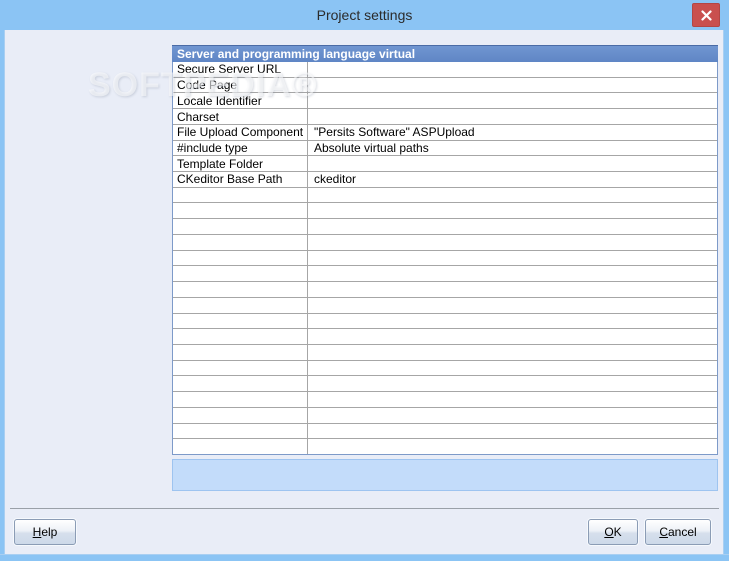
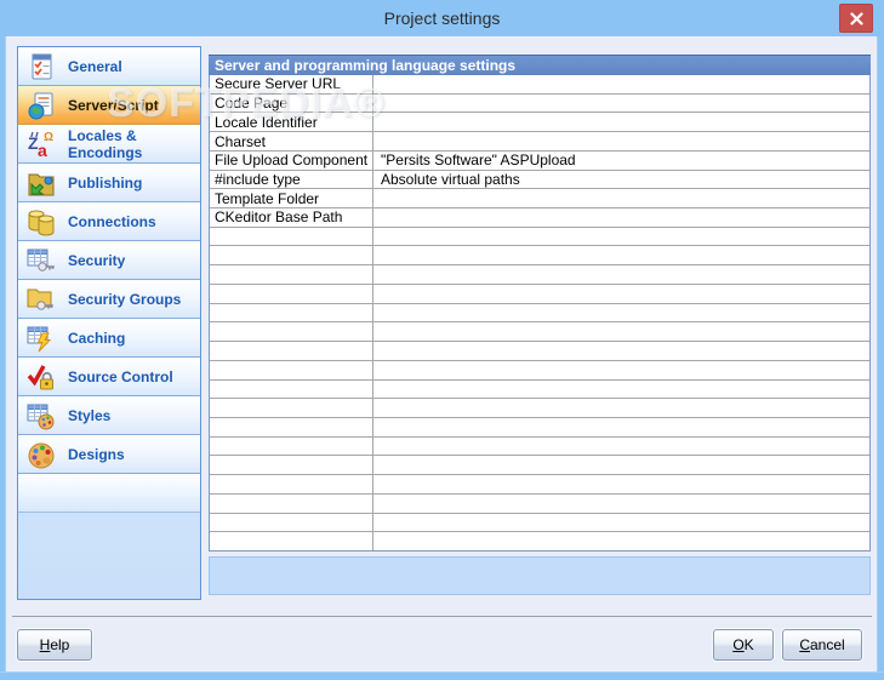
  Project settings
  SOFTPEDIA®
+ General
+ Server/Script
+ Ω
+ Z
+ a
+ Locales & Encodings
+ Publishing
+ Connections
+ Security
+ Security Groups
+ Caching
+ Source Control
+ Styles
+ Designs
- Server and programming language virtual
+ Server and programming language settings
  Secure Server URL
  Code Page
  Locale Identifier
  Charset
  File Upload Component
  "Persits Software" ASPUpload
  #include type
  Absolute virtual paths
  Template Folder
  CKeditor Base Path
- ckeditor
  Help
  OK
  Cancel
